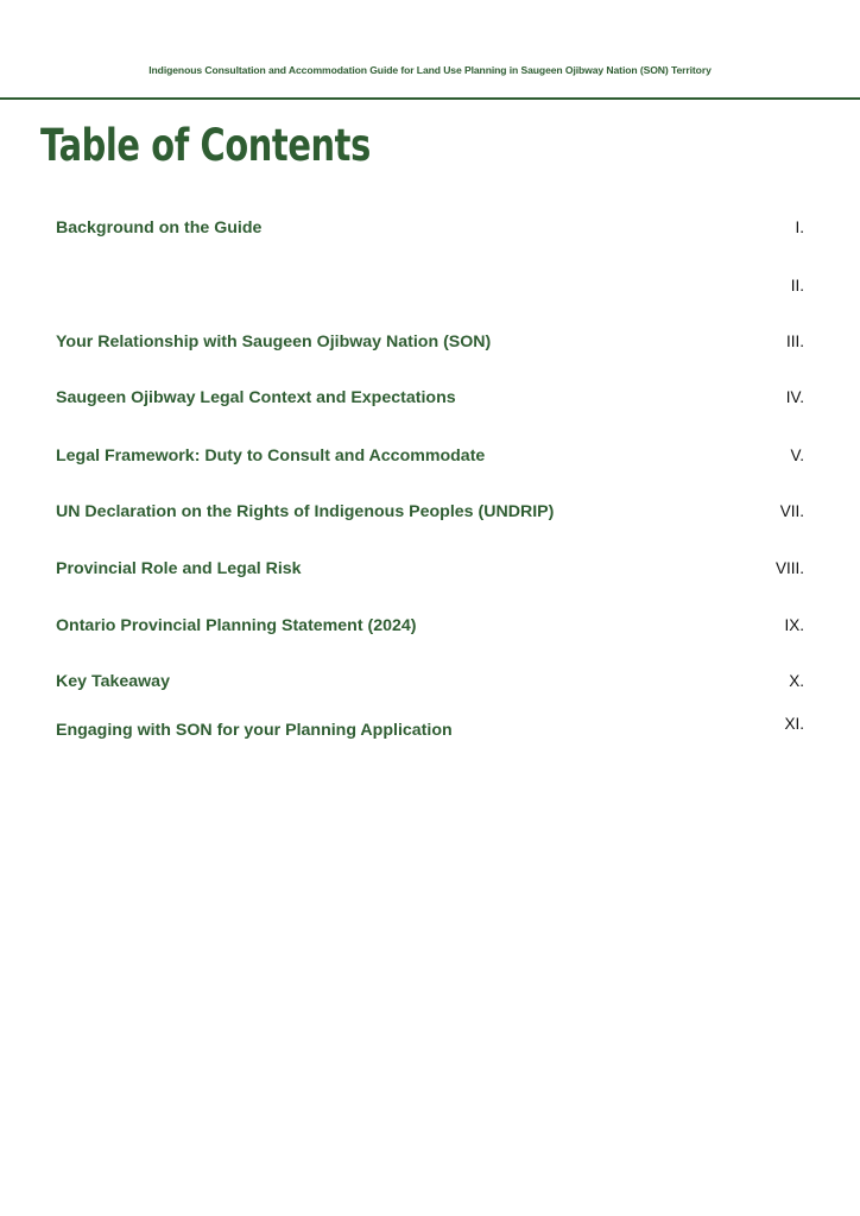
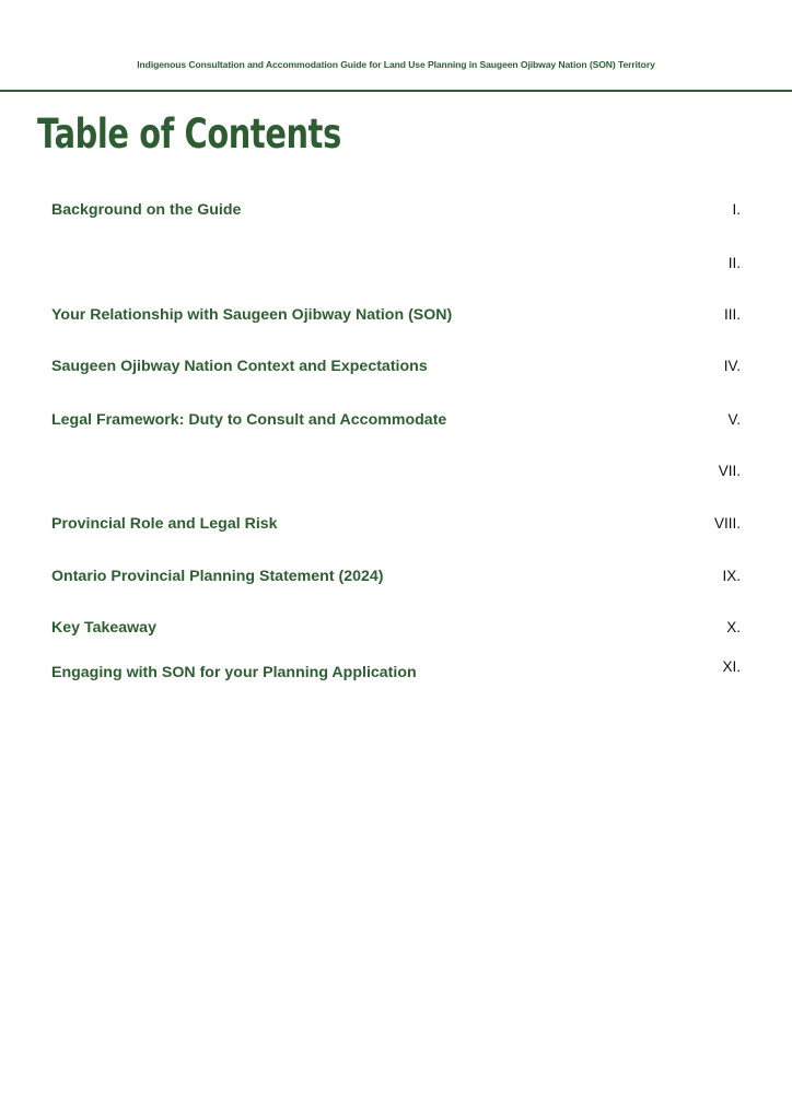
  Indigenous Consultation and Accommodation Guide for Land Use Planning in Saugeen Ojibway Nation (SON) Territory
  Table of Contents
  Background on the Guide
  I.
  II.
  Your Relationship with Saugeen Ojibway Nation (SON)
  III.
- Saugeen Ojibway Legal Context and Expectations
+ Saugeen Ojibway Nation Context and Expectations
  IV.
  Legal Framework: Duty to Consult and Accommodate
  V.
- UN Declaration on the Rights of Indigenous Peoples (UNDRIP)
  VII.
  Provincial Role and Legal Risk
  VIII.
  Ontario Provincial Planning Statement (2024)
  IX.
  Key Takeaway
  X.
  Engaging with SON for your Planning Application
  XI.
